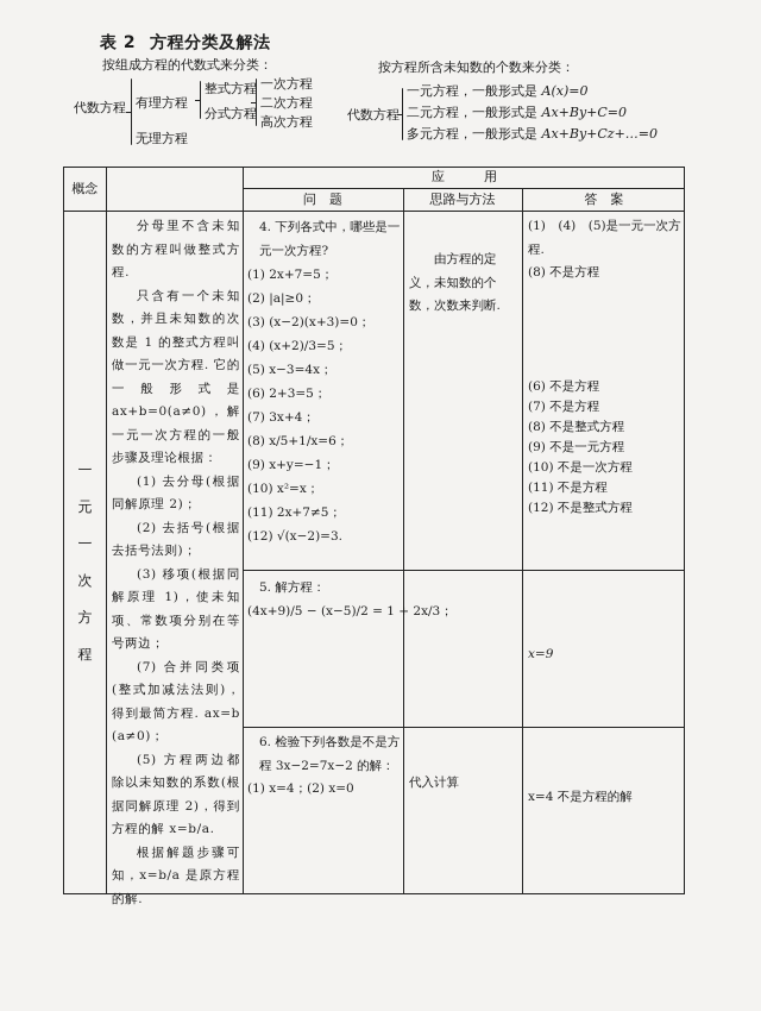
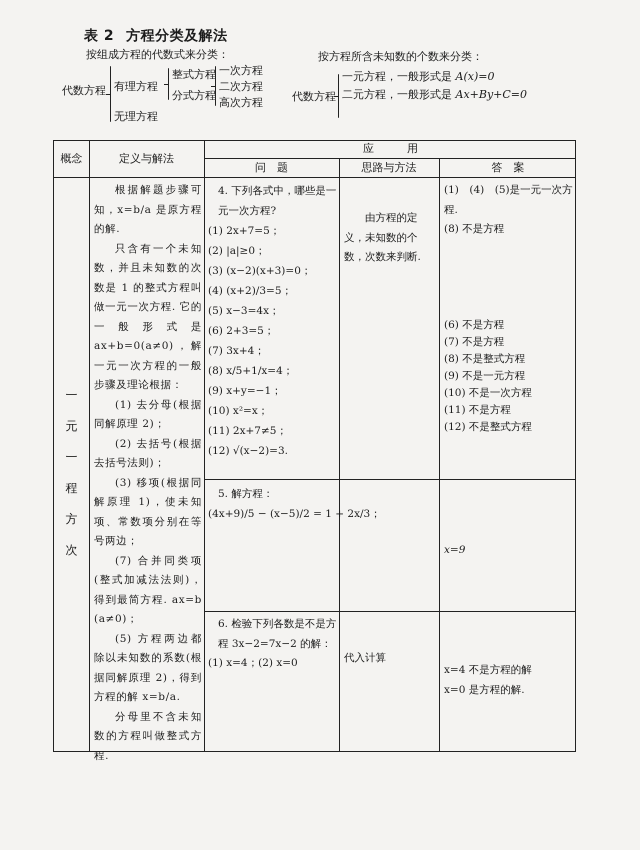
  表 2 方程分类及解法
  按组成方程的代数式来分类：
  代数方程
  有理方程
  无理方程
  整式方程
  分式方程
  一次方程
  二次方程
  高次方程
  按方程所含未知数的个数来分类：
  代数方程
  一元方程，一般形式是 A(x)=0
  二元方程，一般形式是 Ax+By+C=0
- 多元方程，一般形式是 Ax+By+Cz+…=0
  概念
+ 定义与解法
  应 用
  问 题
  思路与方法
  答 案
  一
  元
  一
- 次
+ 程
  方
- 程
+ 次
- 分母里不含未知数的方程叫做整式方程.
+ 根据解题步骤可知，x=b/a 是原方程的解.
  只含有一个未知数，并且未知数的次数是 1 的整式方程叫做一元一次方程. 它的一般形式是 ax+b=0(a≠0)，解一元一次方程的一般步骤及理论根据：
  (1) 去分母(根据同解原理 2)；
  (2) 去括号(根据去括号法则)；
  (3) 移项(根据同解原理 1)，使未知项、常数项分别在等号两边；
  (7) 合并同类项(整式加减法法则)，得到最简方程. ax=b (a≠0)；
  (5) 方程两边都除以未知数的系数(根据同解原理 2)，得到方程的解 x=b/a.
- 根据解题步骤可知，x=b/a 是原方程的解.
+ 分母里不含未知数的方程叫做整式方程.
  4. 下列各式中，哪些是一元一次方程?
  (1) 2x+7=5；
  (2) |a|≥0；
  (3) (x−2)(x+3)=0；
  (4) (x+2)/3=5；
  (5) x−3=4x；
  (6) 2+3=5；
  (7) 3x+4；
- (8) x/5+1/x=6；
+ (8) x/5+1/x=4；
  (9) x+y=−1；
  (10) x²=x；
  (11) 2x+7≠5；
  (12) √(x−2)=3.
  由方程的定义，未知数的个数，次数来判断.
  (1) (4) (5)是一元一次方程.
  (8) 不是方程
  (6) 不是方程
  (7) 不是方程
  (8) 不是整式方程
  (9) 不是一元方程
  (10) 不是一次方程
  (11) 不是方程
  (12) 不是整式方程
  5. 解方程：
  (4x+9)/5 − (x−5)/2 = 1 + 2x/3；
  x=9
  6. 检验下列各数是不是方程 3x−2=7x−2 的解：
  (1) x=4；(2) x=0
  代入计算
  x=4 不是方程的解
+ x=0 是方程的解.
